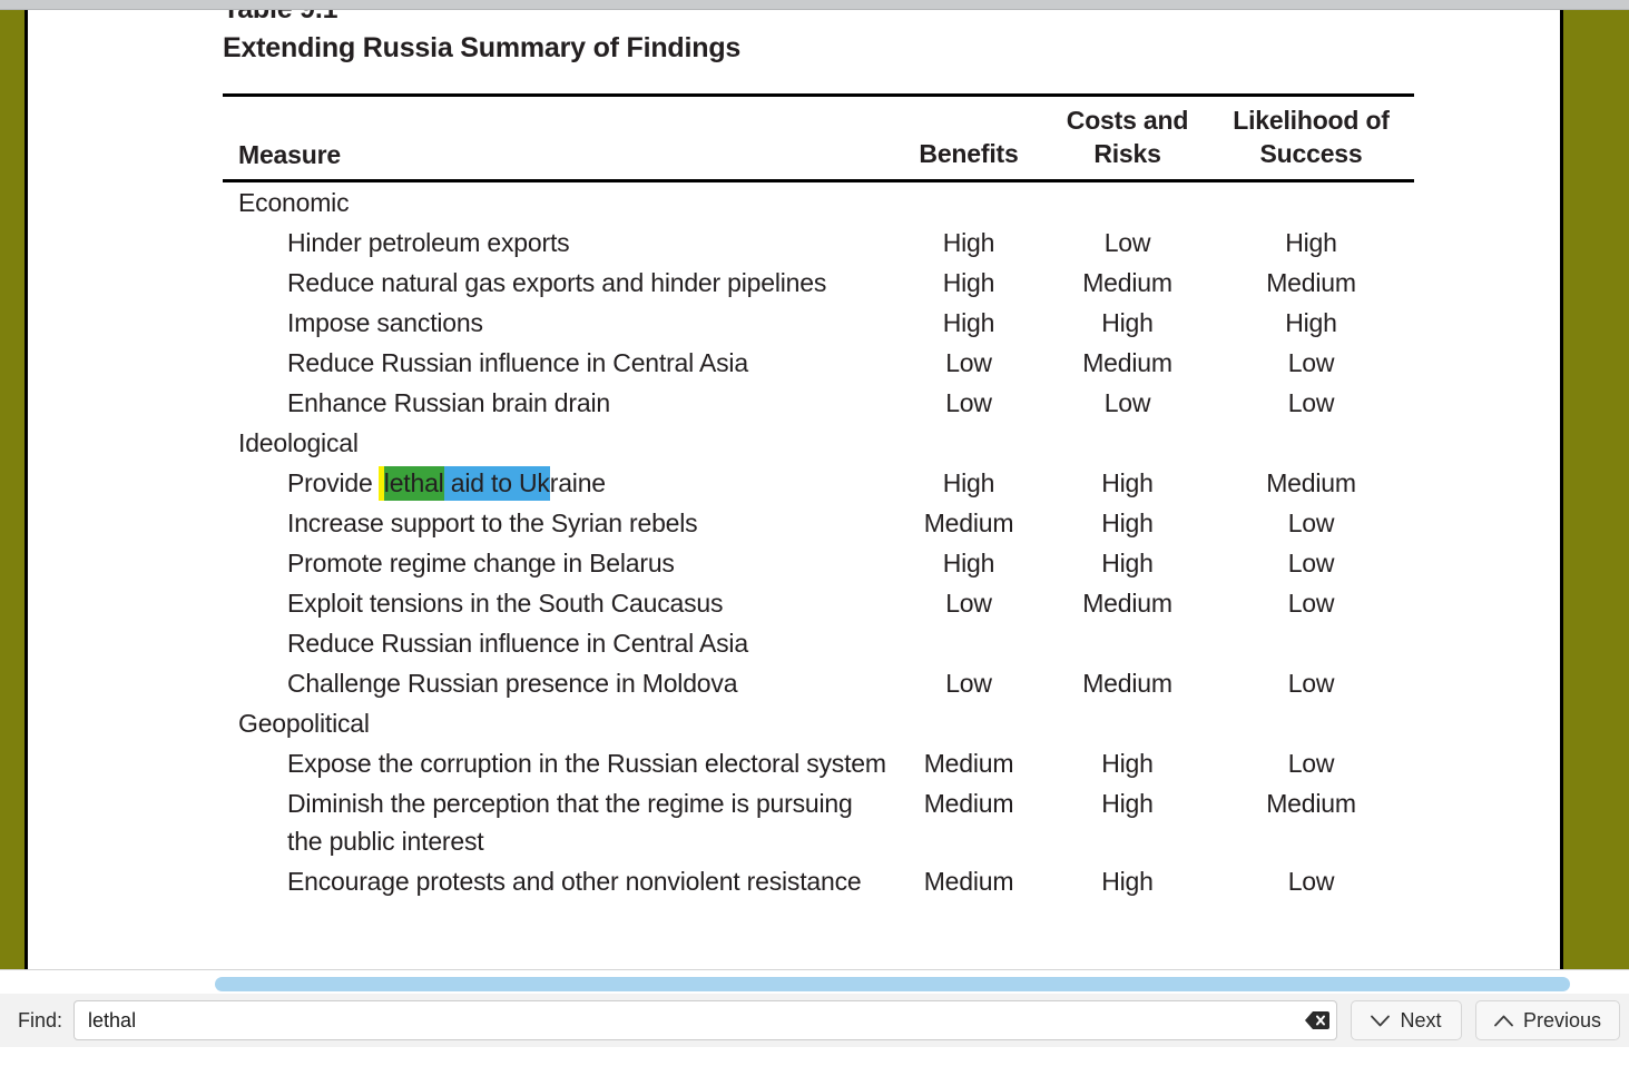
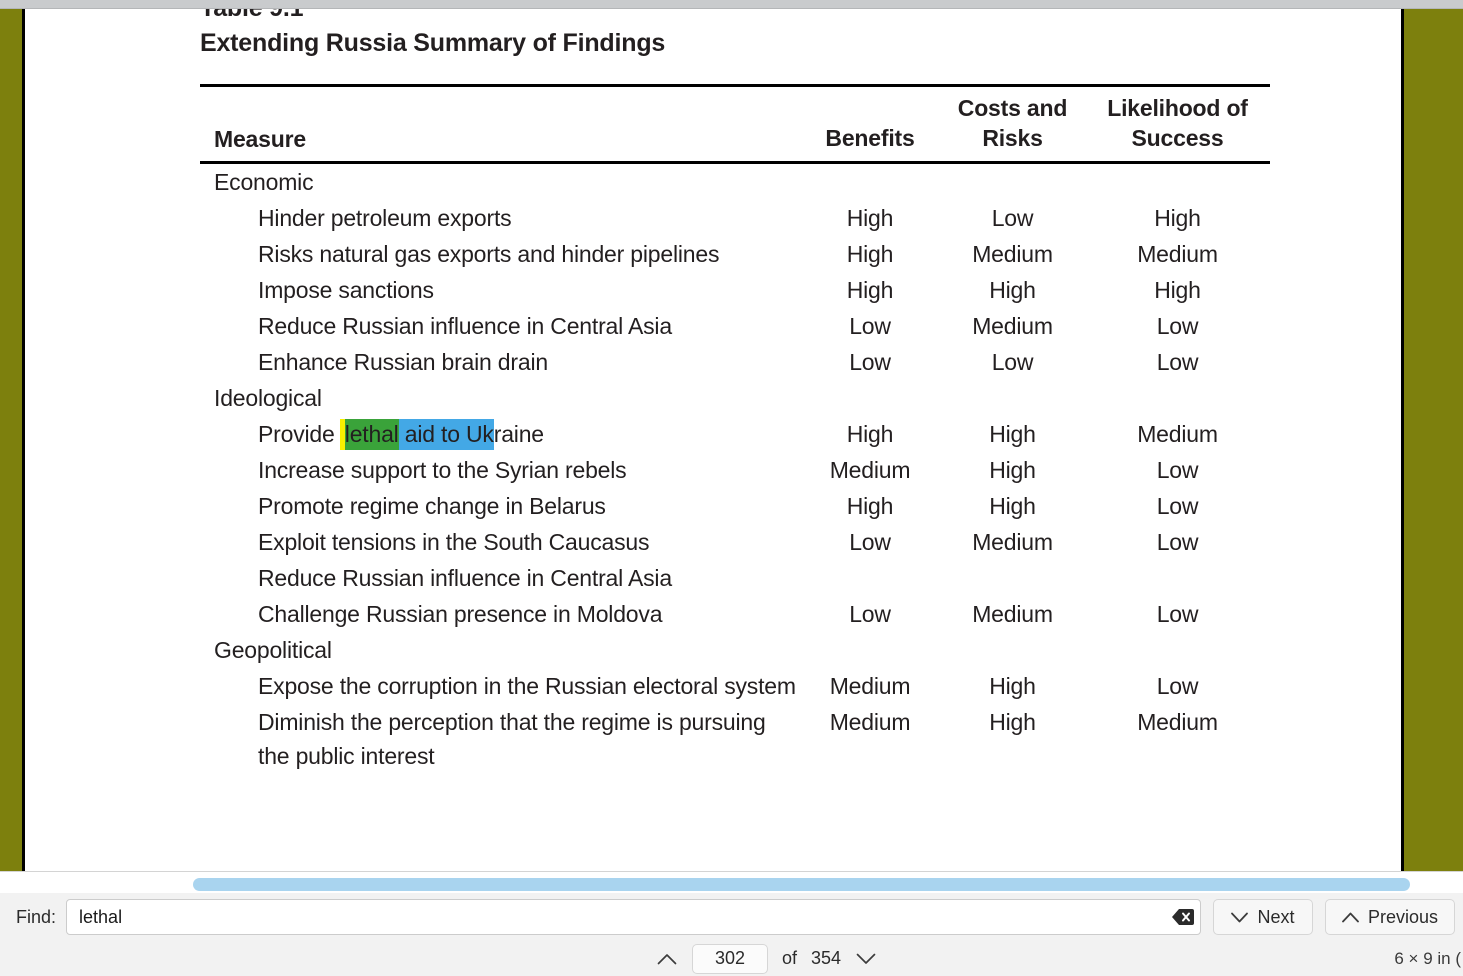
  Extending Russia Summary of Findings
  Measure	Benefits	Costs and Risks	Likelihood of Success
  Economic
  Hinder petroleum exports	High	Low	High
- Reduce natural gas exports and hinder pipelines	High	Medium	Medium
+ Risks natural gas exports and hinder pipelines	High	Medium	Medium
  Impose sanctions	High	High	High
  Reduce Russian influence in Central Asia	Low	Medium	Low
  Enhance Russian brain drain	Low	Low	Low
  Ideological
  Provide lethal aid to Ukraine	High	High	Medium
  Increase support to the Syrian rebels	Medium	High	Low
  Promote regime change in Belarus	High	High	Low
  Exploit tensions in the South Caucasus	Low	Medium	Low
  Reduce Russian influence in Central Asia
  Challenge Russian presence in Moldova	Low	Medium	Low
  Geopolitical
  Expose the corruption in the Russian electoral system	Medium	High	Low
  Diminish the perception that the regime is pursuing the public interest	Medium	High	Medium
- Encourage protests and other nonviolent resistance	Medium	High	Low
  Find:
  lethal
  Next
  Previous
+ 302
+ of
+ 354
+ 6 × 9 in (
